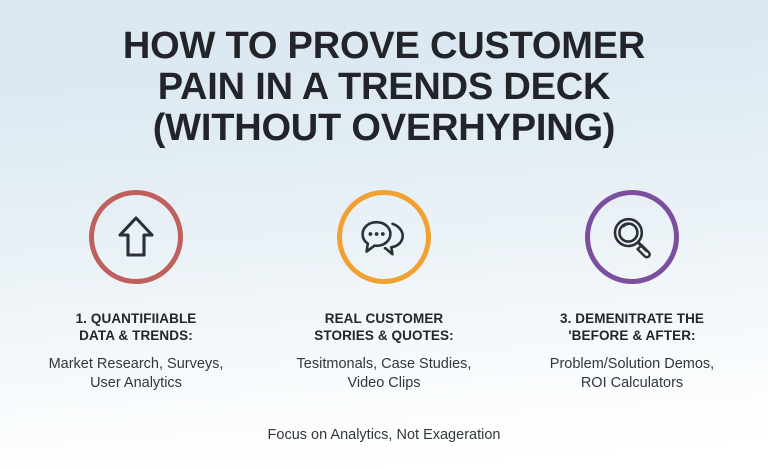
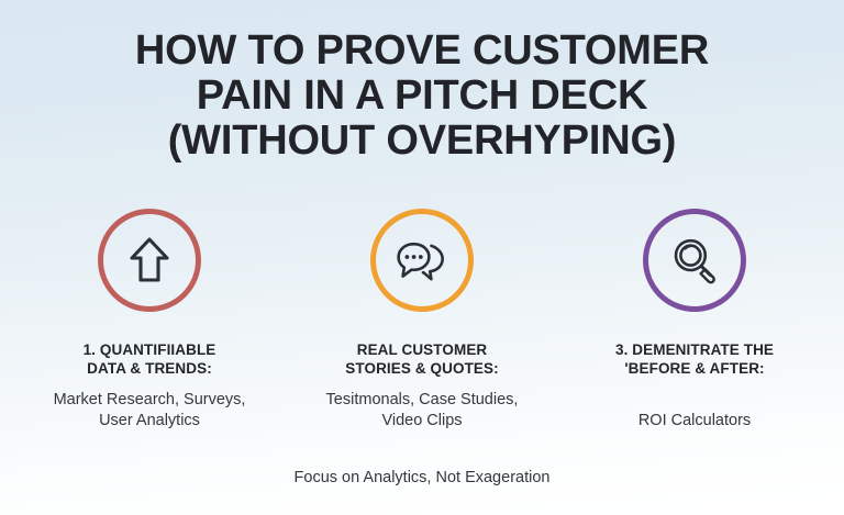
  HOW TO PROVE CUSTOMER
- PAIN IN A TRENDS DECK
+ PAIN IN A PITCH DECK
  (WITHOUT OVERHYPING)
  1. QUANTIFIIABLE
  DATA & TRENDS:
  Market Research, Surveys,
  User Analytics
  REAL CUSTOMER
  STORIES & QUOTES:
  Tesitmonals, Case Studies,
  Video Clips
  3. DEMENITRATE THE
  'BEFORE & AFTER:
- Problem/Solution Demos,
  ROI Calculators
  Focus on Analytics, Not Exageration
